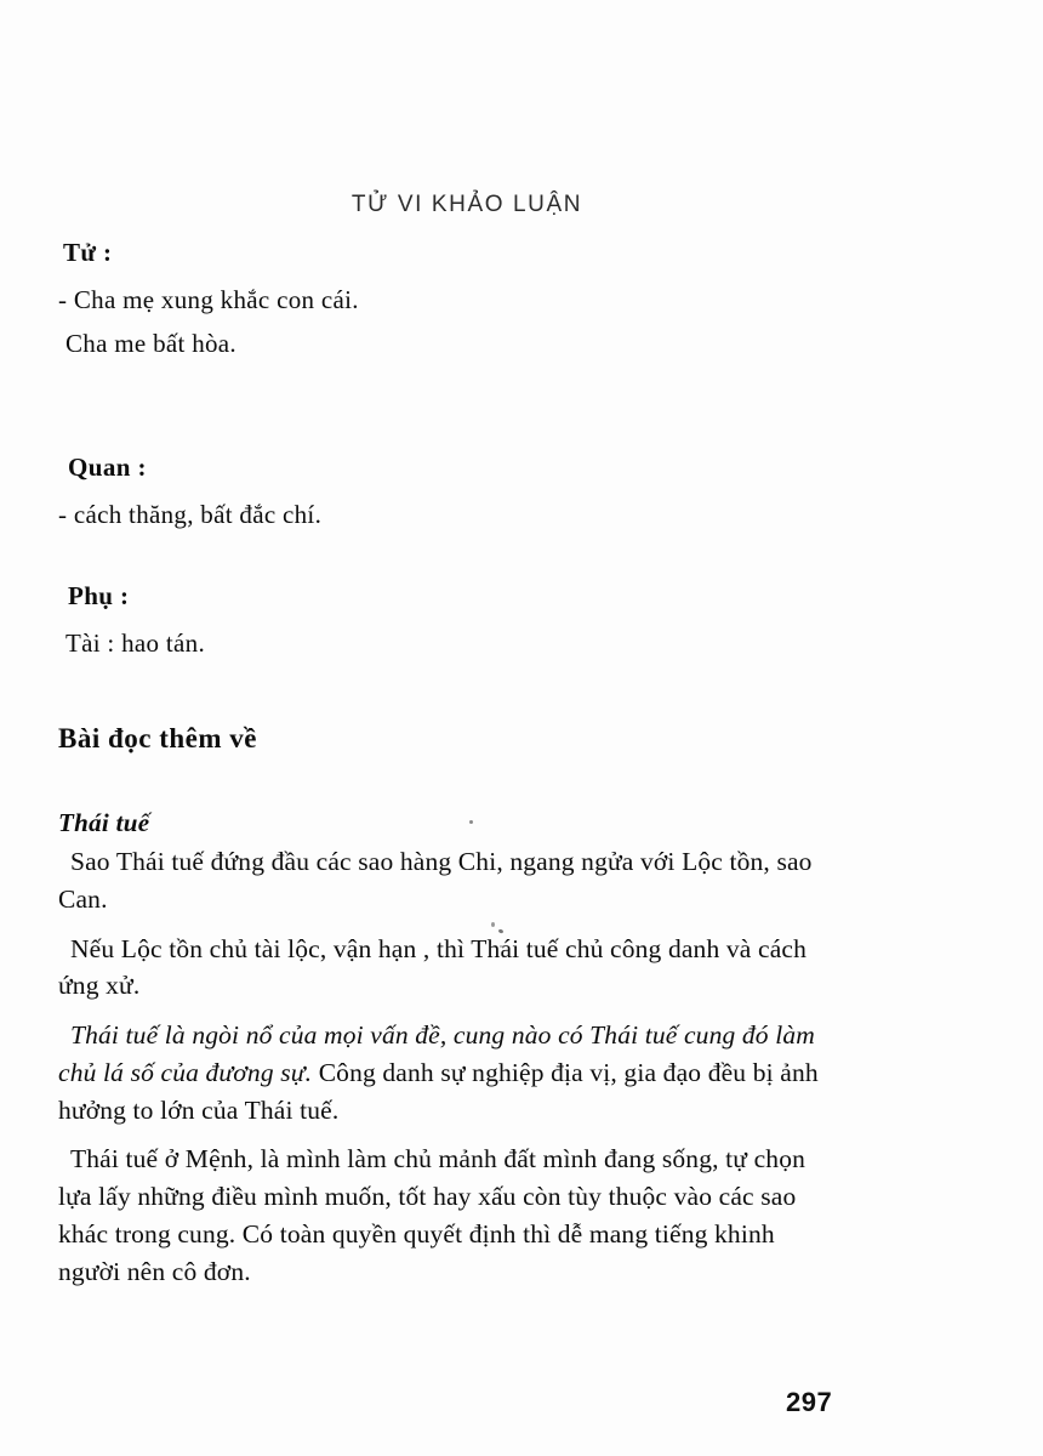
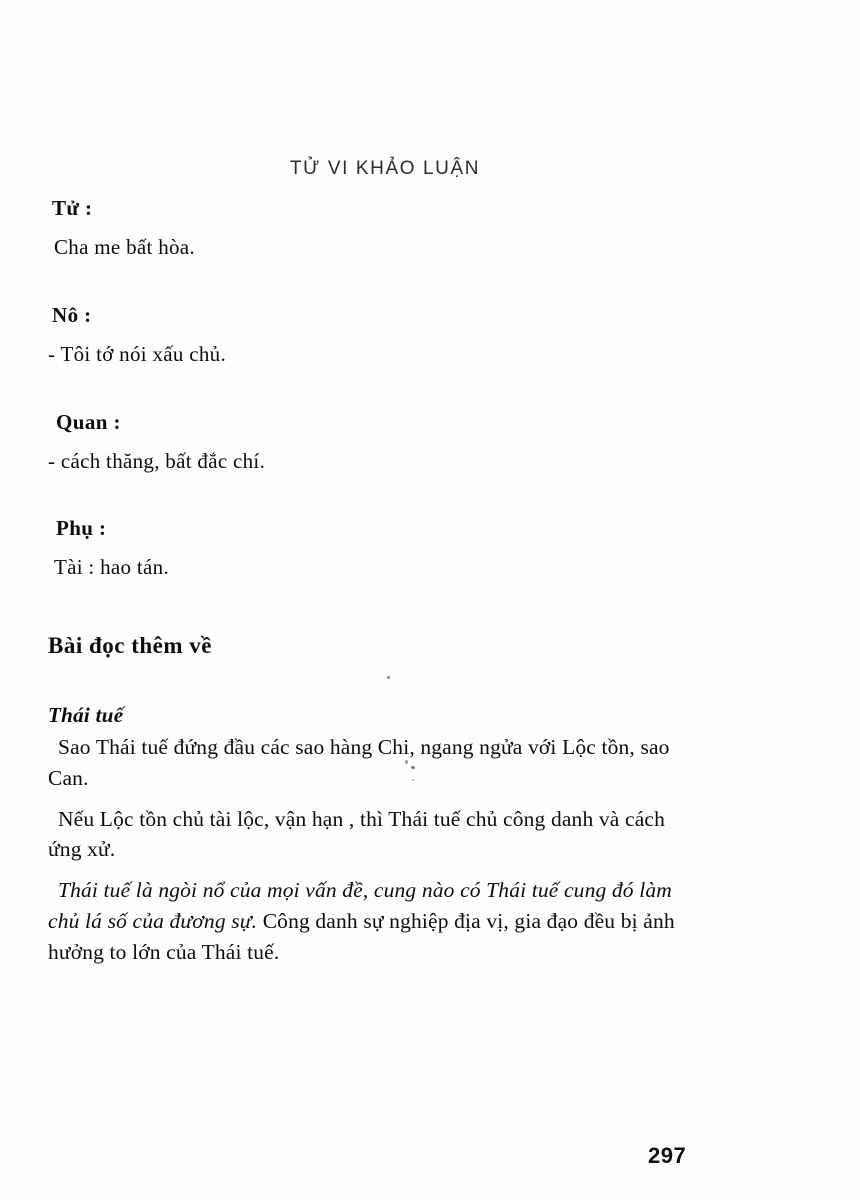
  TỬ VI KHẢO LUẬN
  Tử :
- - Cha mẹ xung khắc con cái.
  Cha me bất hòa.
+ Nô :
+ - Tôi tớ nói xấu chủ.
  Quan :
  - cách thăng, bất đắc chí.
  Phụ :
  Tài : hao tán.
  Bài đọc thêm về
  Thái tuế
  Sao Thái tuế đứng đầu các sao hàng Chi, ngang ngửa với Lộc tồn, sao Can.
  Nếu Lộc tồn chủ tài lộc, vận hạn , thì Thái tuế chủ công danh và cách ứng xử.
  Thái tuế là ngòi nổ của mọi vấn đề, cung nào có Thái tuế cung đó làm chủ lá số của đương sự. Công danh sự nghiệp địa vị, gia đạo đều bị ảnh hưởng to lớn của Thái tuế.
- Thái tuế ở Mệnh, là mình làm chủ mảnh đất mình đang sống, tự chọn lựa lấy những điều mình muốn, tốt hay xấu còn tùy thuộc vào các sao khác trong cung. Có toàn quyền quyết định thì dễ mang tiếng khinh người nên cô đơn.
  297
